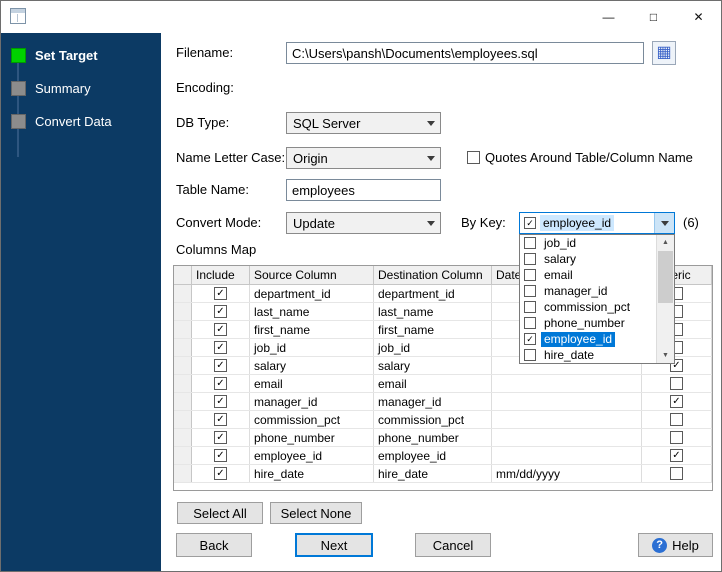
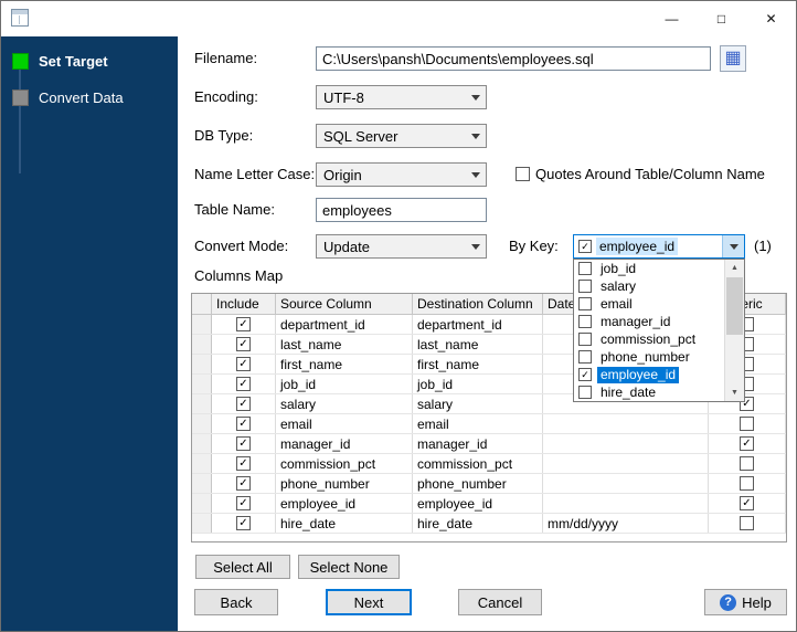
  —
  □
  ✕
  Set Target
- Summary
  Convert Data
  Filename:
  C:\Users\pansh\Documents\employees.sql
  ▦
  Encoding:
+ UTF-8
  DB Type:
  SQL Server
  Name Letter Case:
  Origin
  Quotes Around Table/Column Name
  Table Name:
  employees
  Convert Mode:
  Update
  By Key:
  employee_id
- (6)
+ (1)
  job_id
  salary
  email
  manager_id
  commission_pct
  phone_number
  employee_id
  hire_date
  Columns Map
  Include
  Source Column
  Destination Column
  department_id
  department_id
  last_name
  last_name
  first_name
  first_name
  job_id
  job_id
  salary
  salary
  email
  email
  manager_id
  manager_id
  commission_pct
  commission_pct
  phone_number
  phone_number
  employee_id
  employee_id
  hire_date
  hire_date
  mm/dd/yyyy
  Select All
  Select None
  Back
  Next
  Cancel
  ?
  Help
